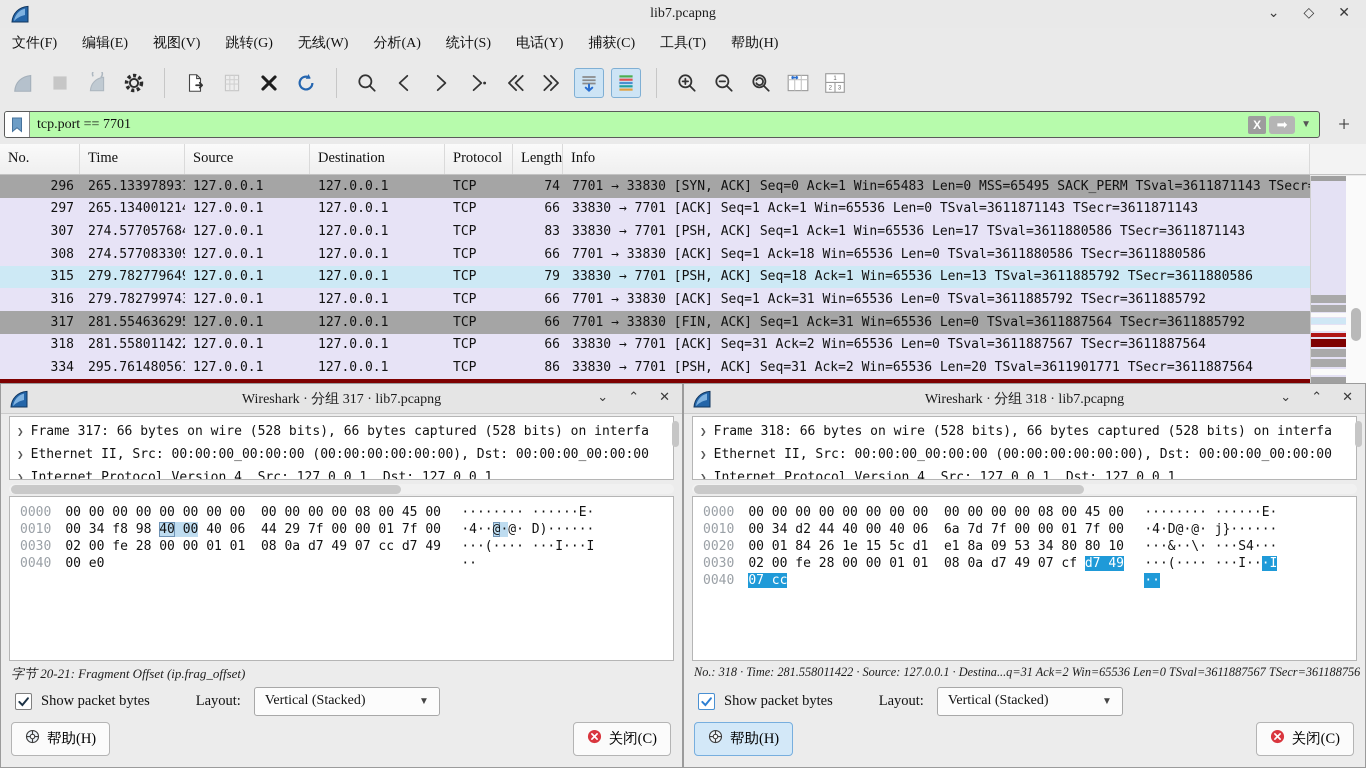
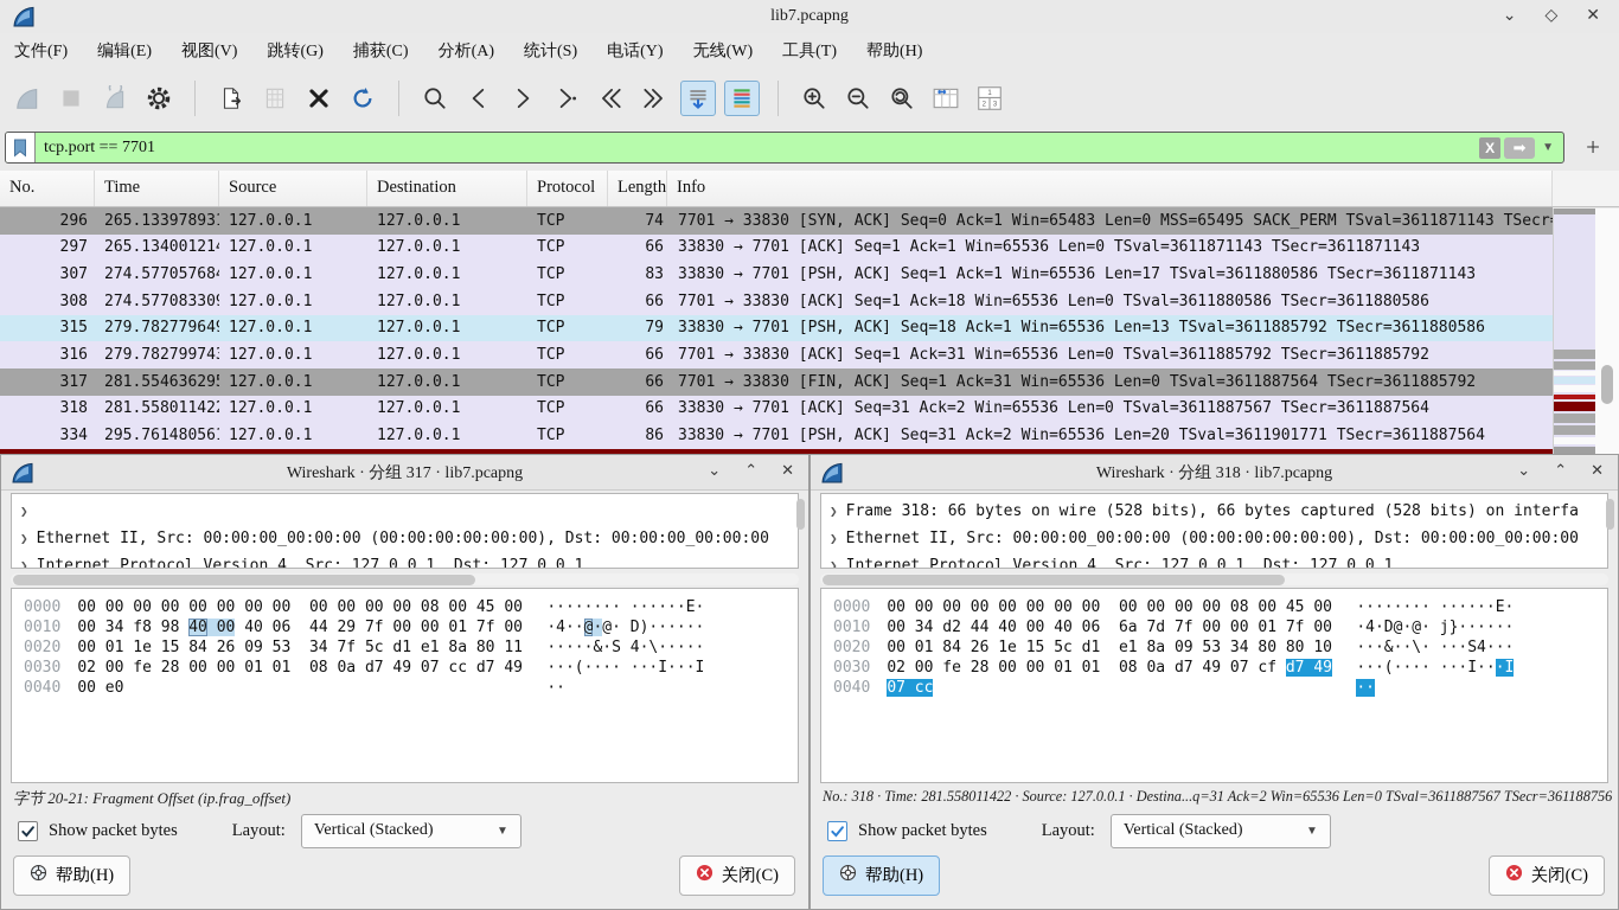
  lib7.pcapng
  ⌄
  ◇
  ✕
  文件(F)
  编辑(E)
  视图(V)
  跳转(G)
- 无线(W)
+ 捕获(C)
  分析(A)
  统计(S)
  电话(Y)
- 捕获(C)
+ 无线(W)
  工具(T)
  帮助(H)
  tcp.port == 7701
  X
  ➡
  ▼
  +
  No.
  Time
  Source
  Destination
  Protocol
  Length
  Info
  296
  265.13397893
  127.0.0.1
  127.0.0.1
  TCP
  74
  7701 → 33830 [SYN, ACK] Seq=0 Ack=1 Win=65483 Len=0 MSS=65495 SACK_PERM TSval=3611871143 TSecr
  297
  265.13400121
  127.0.0.1
  127.0.0.1
  TCP
  66
  33830 → 7701 [ACK] Seq=1 Ack=1 Win=65536 Len=0 TSval=3611871143 TSecr=3611871143
  307
  274.57705768
  127.0.0.1
  127.0.0.1
  TCP
  83
  33830 → 7701 [PSH, ACK] Seq=1 Ack=1 Win=65536 Len=17 TSval=3611880586 TSecr=3611871143
  308
  274.57708330
  127.0.0.1
  127.0.0.1
  TCP
  66
  7701 → 33830 [ACK] Seq=1 Ack=18 Win=65536 Len=0 TSval=3611880586 TSecr=3611880586
  315
  279.78277964
  127.0.0.1
  127.0.0.1
  TCP
  79
  33830 → 7701 [PSH, ACK] Seq=18 Ack=1 Win=65536 Len=13 TSval=3611885792 TSecr=3611880586
  316
  279.78279974
  127.0.0.1
  127.0.0.1
  TCP
  66
  7701 → 33830 [ACK] Seq=1 Ack=31 Win=65536 Len=0 TSval=3611885792 TSecr=3611885792
  317
  281.55463629
  127.0.0.1
  127.0.0.1
  TCP
  66
  7701 → 33830 [FIN, ACK] Seq=1 Ack=31 Win=65536 Len=0 TSval=3611887564 TSecr=3611885792
  318
  281.55801142
  127.0.0.1
  127.0.0.1
  TCP
  66
  33830 → 7701 [ACK] Seq=31 Ack=2 Win=65536 Len=0 TSval=3611887567 TSecr=3611887564
  334
  295.76148056
  127.0.0.1
  127.0.0.1
  TCP
  86
  33830 → 7701 [PSH, ACK] Seq=31 Ack=2 Win=65536 Len=20 TSval=3611901771 TSecr=3611887564
  Wireshark · 分组 317 · lib7.pcapng
  ⌄
  ⌃
  ✕
  ❯
- Frame 317: 66 bytes on wire (528 bits), 66 bytes captured (528 bits) on interfa
  ❯
  Ethernet II, Src: 00:00:00_00:00:00 (00:00:00:00:00:00), Dst: 00:00:00_00:00:00
  ❯
  Internet Protocol Version 4, Src: 127.0.0.1, Dst: 127.0.0.1
  0000 00 00 00 00 00 00 00 00 00 00 00 00 08 00 45 00 ········ ······E·
  0010 00 34 f8 98 40 00 40 06 44 29 7f 00 00 01 7f 00 ·4··@·@· D)······
+ 0020 00 01 1e 15 84 26 09 53 34 7f 5c d1 e1 8a 80 11 ·····&·S 4·\·····
  0030 02 00 fe 28 00 00 01 01 08 0a d7 49 07 cc d7 49 ···(···· ···I···I
  0040 00 e0 ··
  字节 20-21: Fragment Offset (ip.frag_offset)
  Show packet bytes
  Layout:
  Vertical (Stacked)
  ▼
  帮助(H)
  关闭(C)
  Wireshark · 分组 318 · lib7.pcapng
  ⌄
  ⌃
  ✕
  ❯
  Frame 318: 66 bytes on wire (528 bits), 66 bytes captured (528 bits) on interfa
  ❯
  Ethernet II, Src: 00:00:00_00:00:00 (00:00:00:00:00:00), Dst: 00:00:00_00:00:00
  ❯
  Internet Protocol Version 4, Src: 127.0.0.1, Dst: 127.0.0.1
  0000 00 00 00 00 00 00 00 00 00 00 00 00 08 00 45 00 ········ ······E·
  0010 00 34 d2 44 40 00 40 06 6a 7d 7f 00 00 01 7f 00 ·4·D@·@· j}······
  0020 00 01 84 26 1e 15 5c d1 e1 8a 09 53 34 80 80 10 ···&··\· ···S4···
  0030 02 00 fe 28 00 00 01 01 08 0a d7 49 07 cf d7 49 ···(···· ···I···I
  0040 07 cc ··
  No.: 318 · Time: 281.558011422 · Source: 127.0.0.1 · Destina...q=31 Ack=2 Win=65536 Len=0 TSval=3611887567 TSecr=361188756
  Show packet bytes
  Layout:
  Vertical (Stacked)
  ▼
  帮助(H)
  关闭(C)
